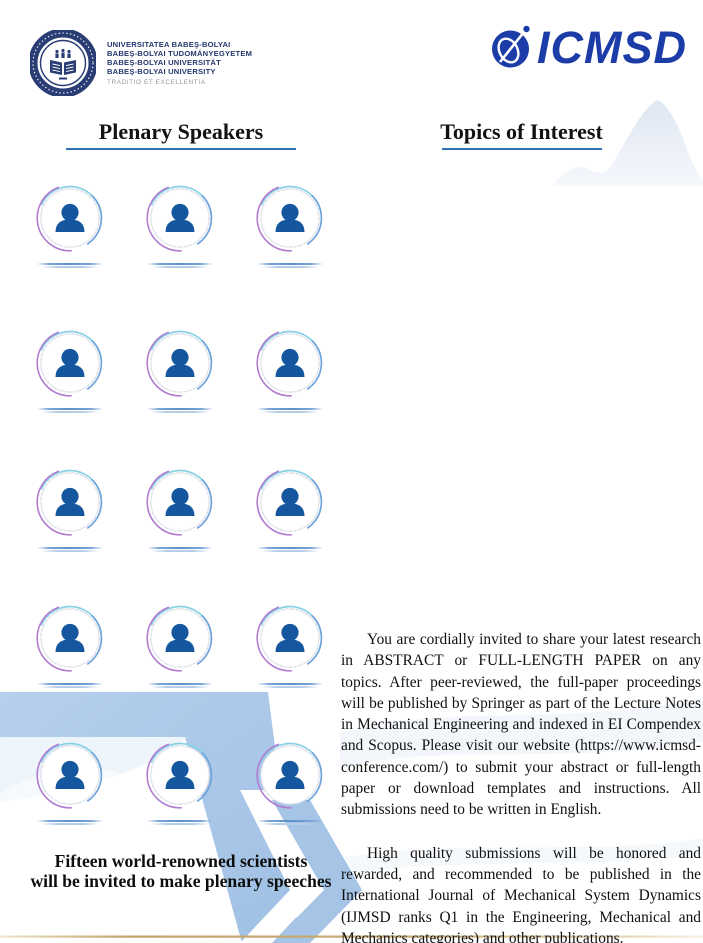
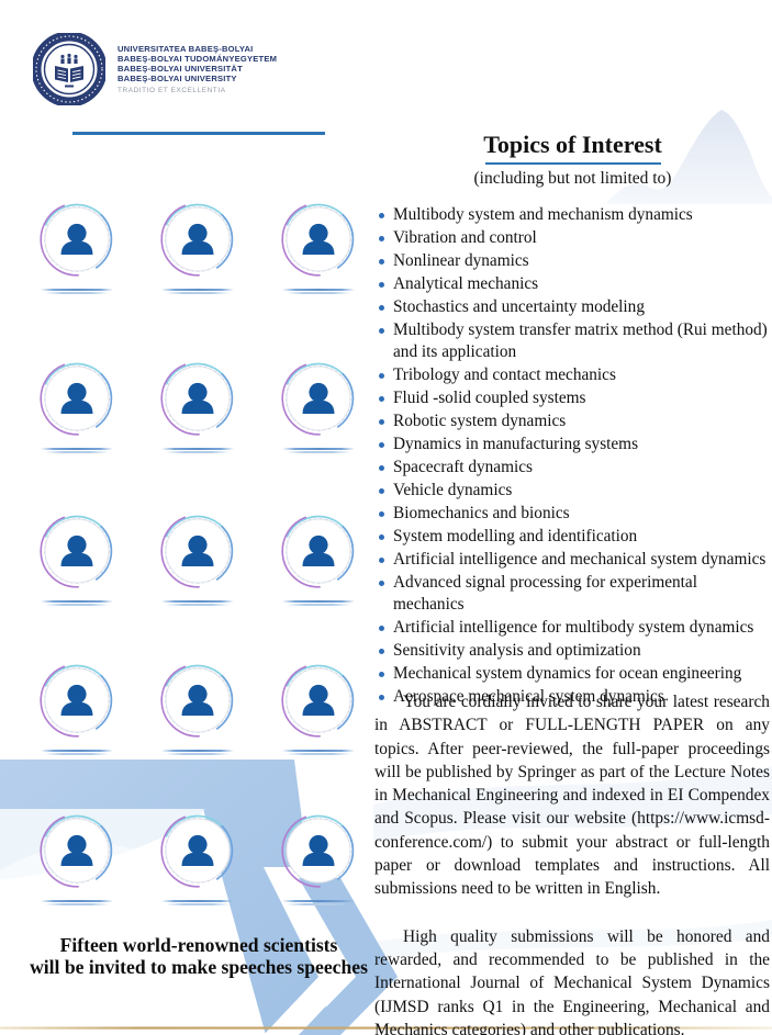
  UNIVERSITATEA BABEŞ-BOLYAI
  BABEŞ-BOLYAI TUDOMÁNYEGYETEM
  BABEŞ-BOLYAI UNIVERSITÄT
  BABEŞ-BOLYAI UNIVERSITY
- ICMSD
- Plenary Speakers
  Topics of Interest
+ (including but not limited to)
+ Multibody system and mechanism dynamics
+ Vibration and control
+ Nonlinear dynamics
+ Analytical mechanics
+ Stochastics and uncertainty modeling
+ Multibody system transfer matrix method (Rui method) and its application
+ Tribology and contact mechanics
+ Fluid -solid coupled systems
+ Robotic system dynamics
+ Dynamics in manufacturing systems
+ Spacecraft dynamics
+ Vehicle dynamics
+ Biomechanics and bionics
+ System modelling and identification
+ Artificial intelligence and mechanical system dynamics
+ Advanced signal processing for experimental mechanics
+ Artificial intelligence for multibody system dynamics
+ Sensitivity analysis and optimization
+ Mechanical system dynamics for ocean engineering
+ Aerospace mechanical system dynamics
  You are cordially invited to share your latest research in ABSTRACT or FULL-LENGTH PAPER on any topics. After peer-reviewed, the full-paper proceedings will be published by Springer as part of the Lecture Notes in Mechanical Engineering and indexed in EI Compendex and Scopus. Please visit our website (https://www.icmsd-conference.com/) to submit your abstract or full-length paper or download templates and instructions. All submissions need to be written in English.
  High quality submissions will be honored and rewarded, and recommended to be published in the International Journal of Mechanical System Dynamics (IJMSD ranks Q1 in the Engineering, Mechanical and Mechanics categories) and other publications.
  Fifteen world-renowned scientists
- will be invited to make plenary speeches
+ will be invited to make speeches speeches
